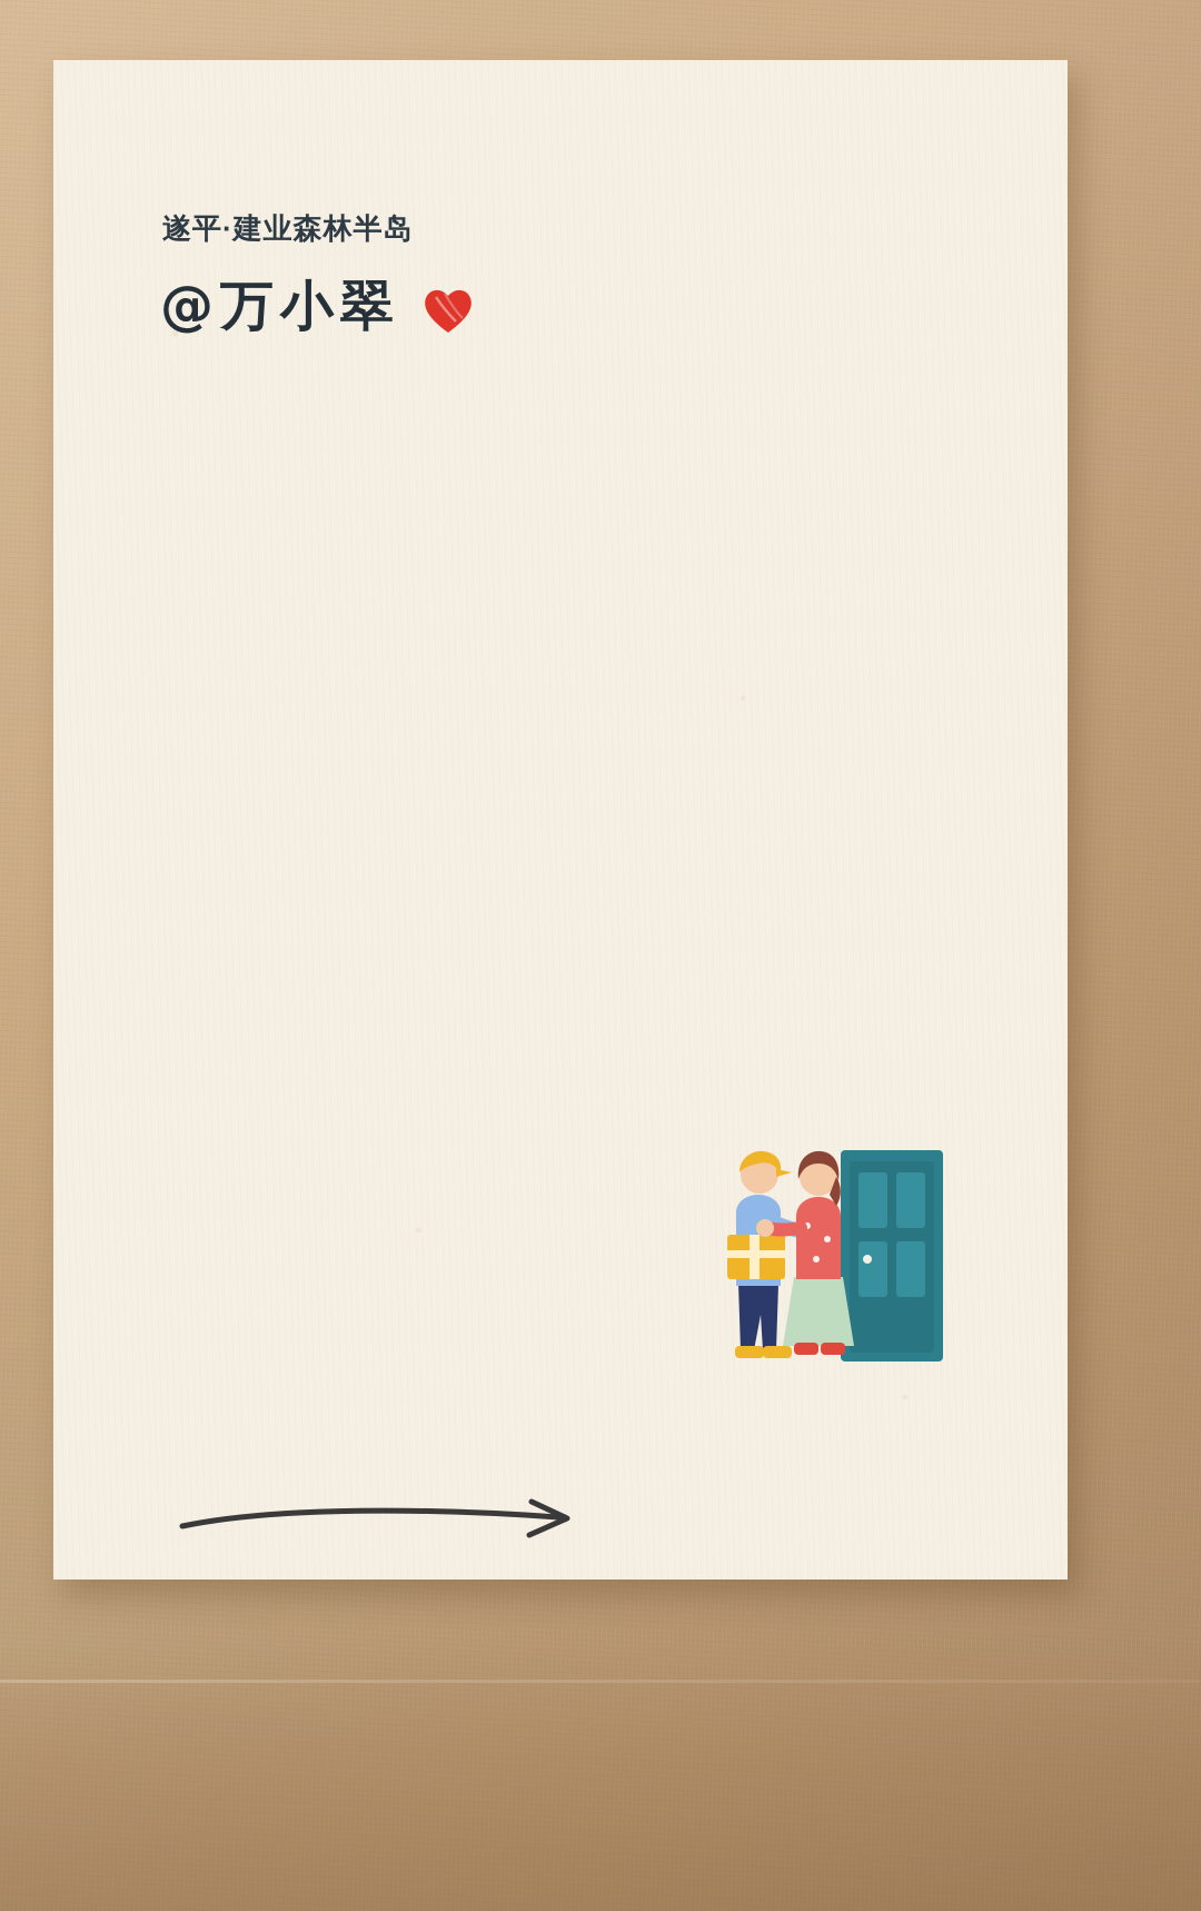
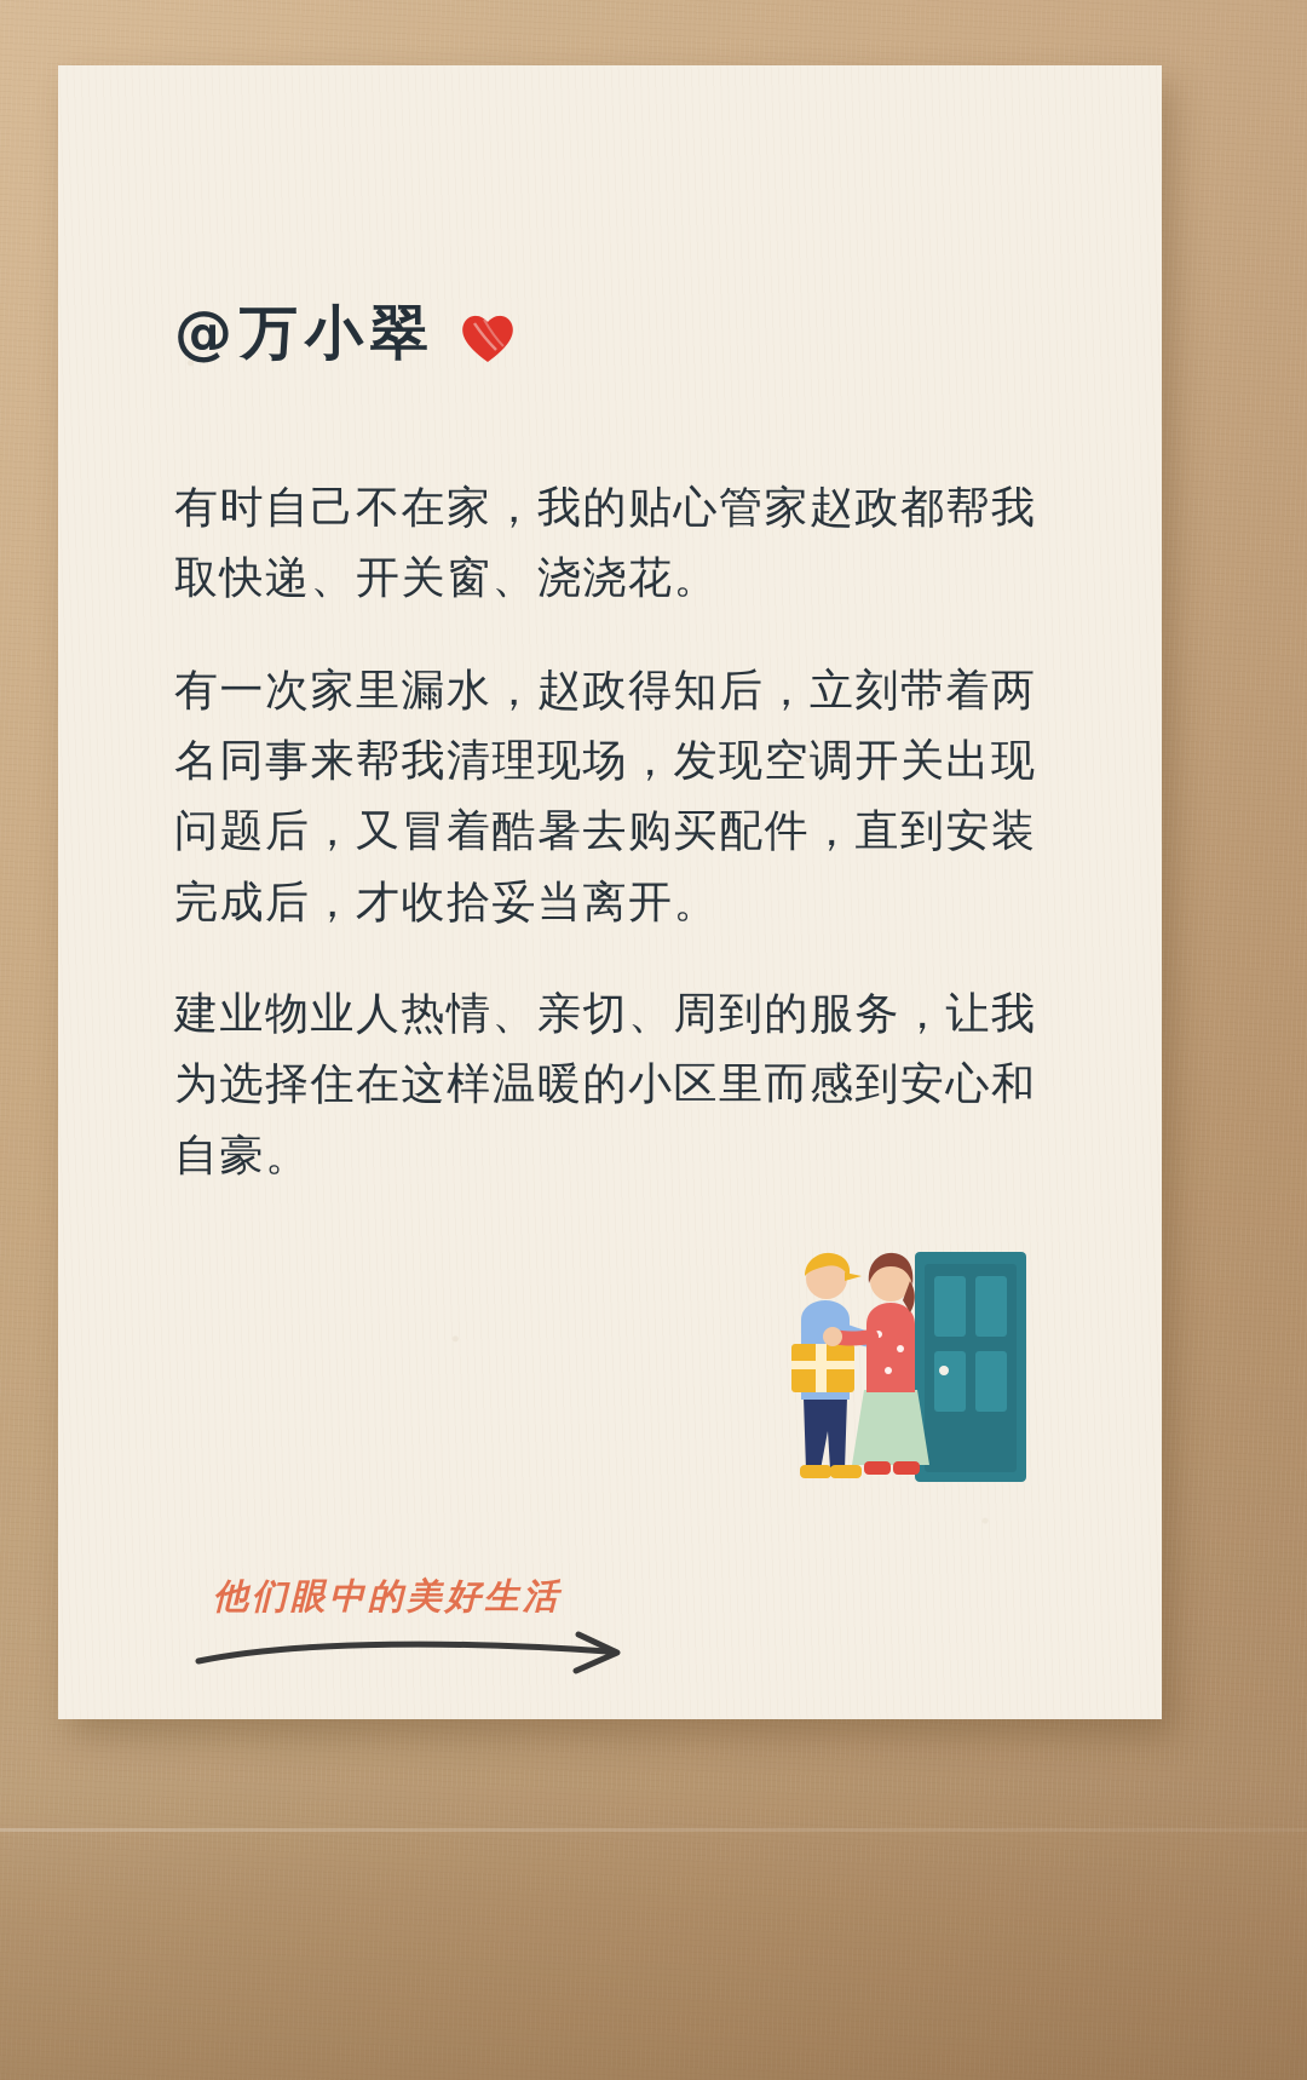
- 遂平·建业森林半岛
  @万小翠
+ 有时自己不在家，我的贴心管家赵政都帮我取快递、开关窗、浇浇花。
+ 有一次家里漏水，赵政得知后，立刻带着两名同事来帮我清理现场，发现空调开关出现问题后，又冒着酷暑去购买配件，直到安装完成后，才收拾妥当离开。
+ 建业物业人热情、亲切、周到的服务，让我为选择住在这样温暖的小区里而感到安心和自豪。
+ 他们眼中的美好生活
